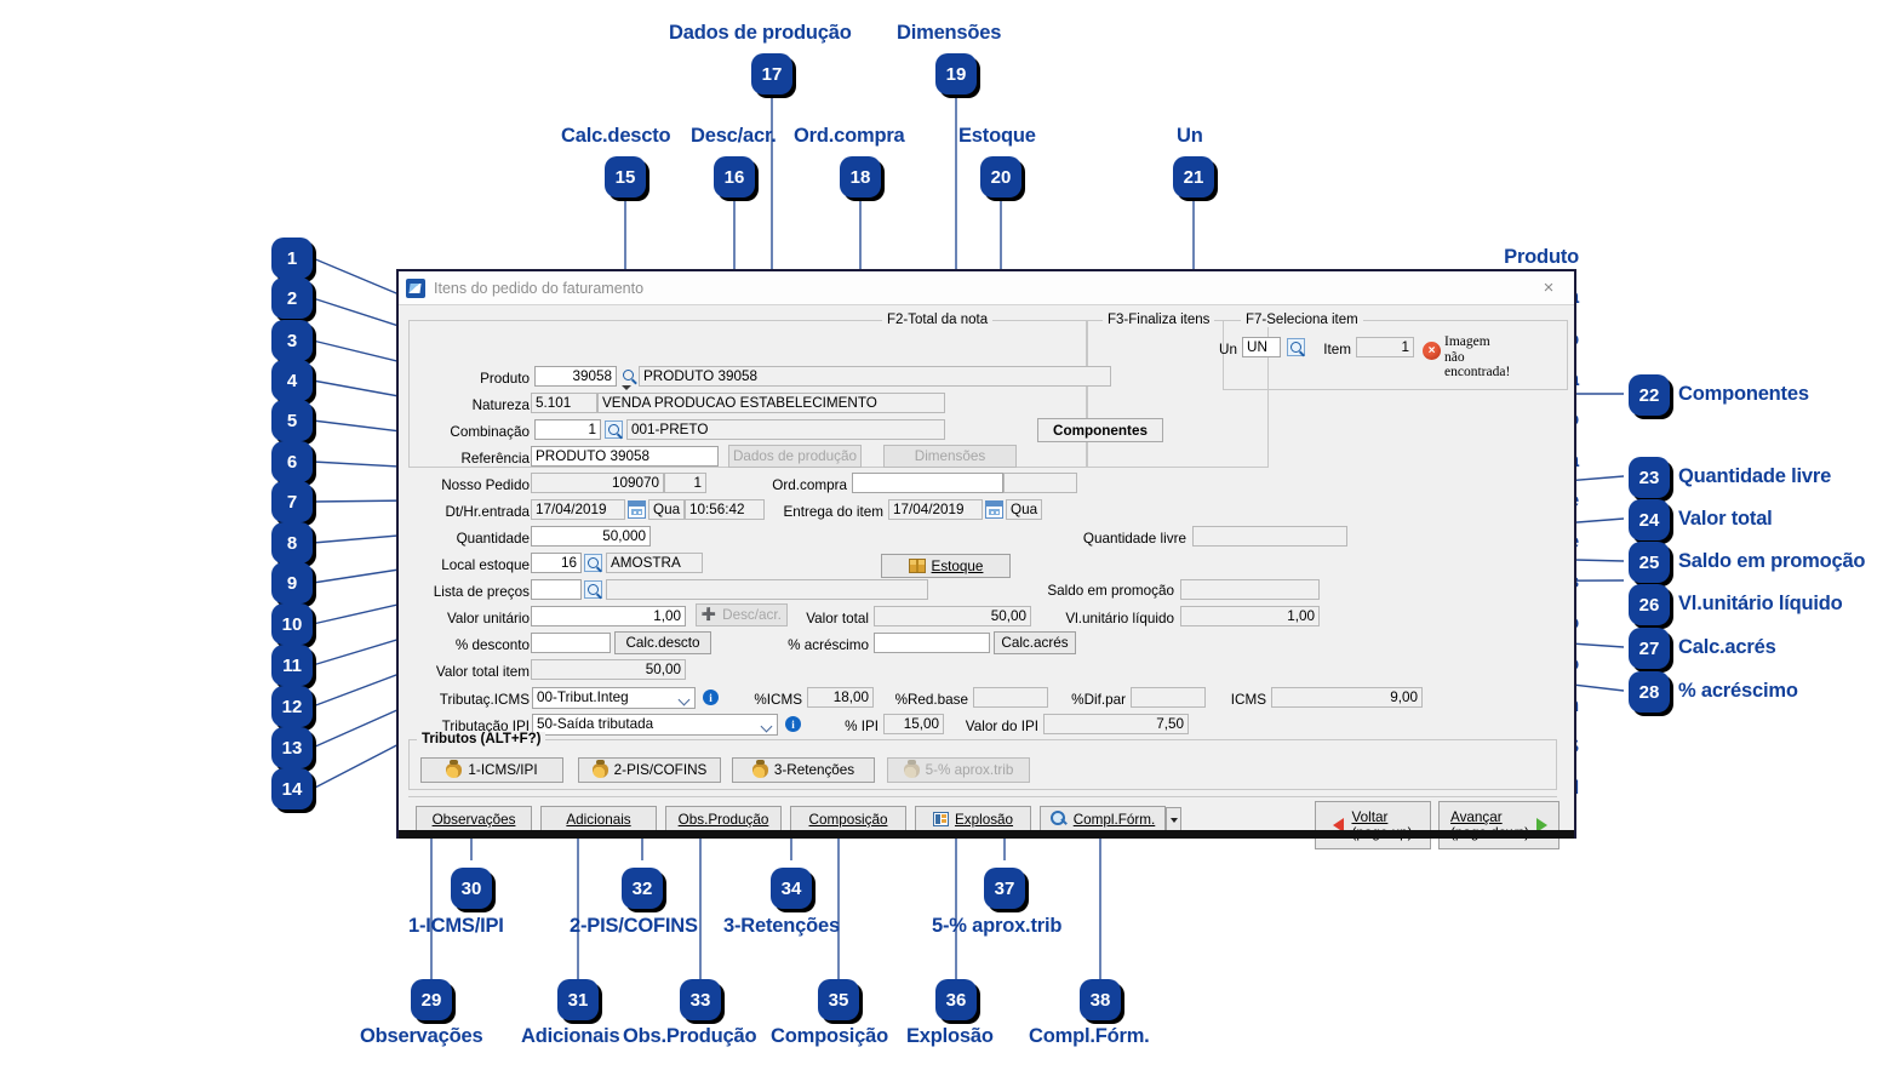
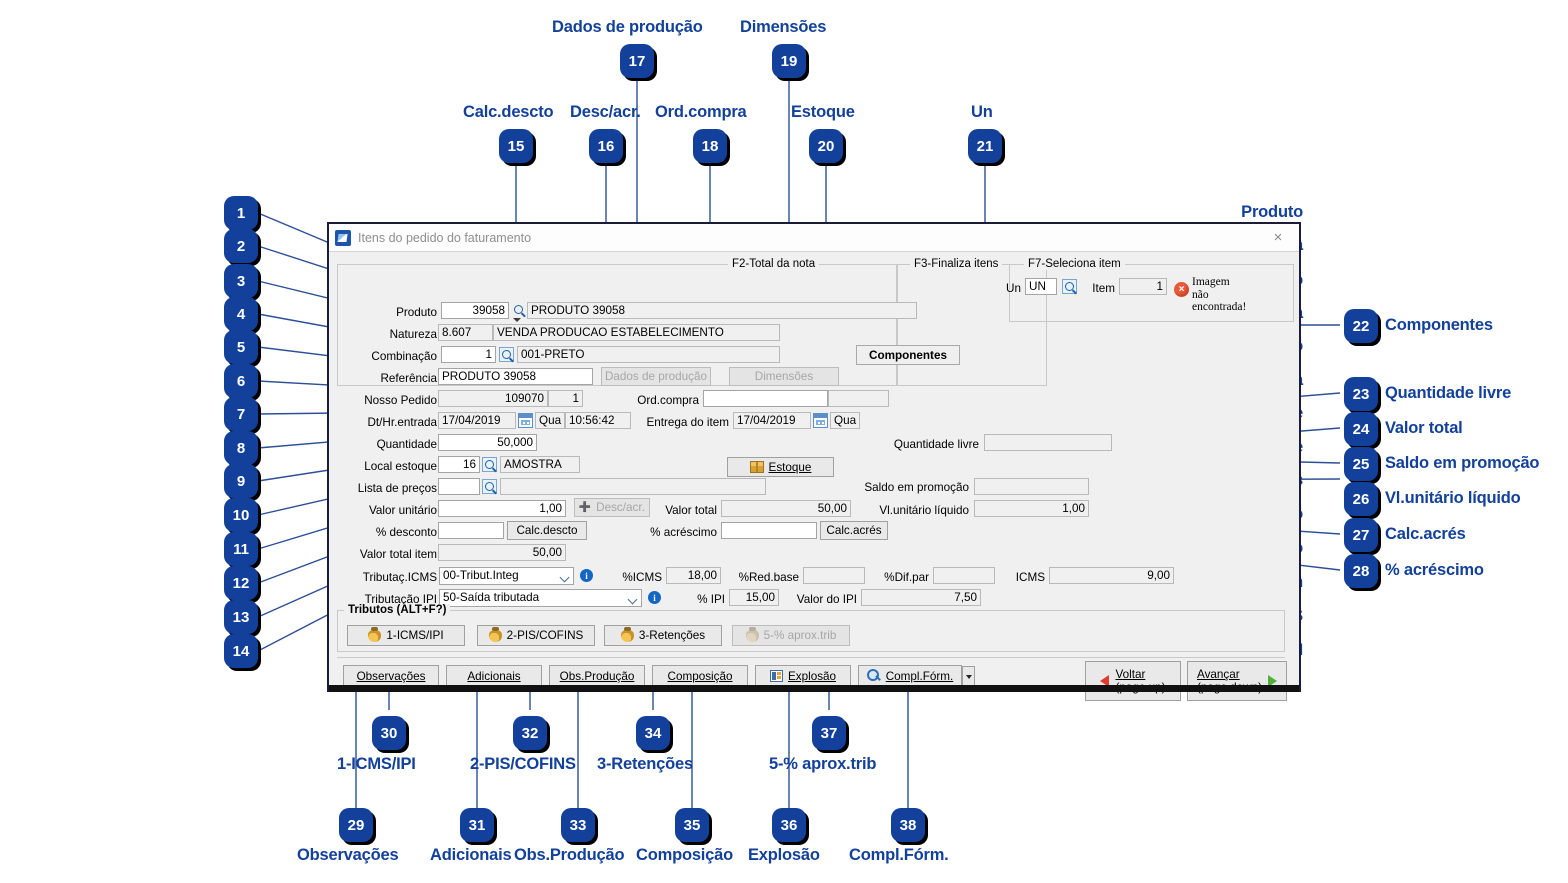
  Produto
  1
  2
  3
  4
  5
  6
  7
  8
  9
  10
  11
  12
  13
  14
  Calc.descto
  15
  Desc/acr.
  16
  Dados de produção
  17
  Ord.compra
  18
  Dimensões
  19
  Estoque
  20
  Un
  21
  22
  Componentes
  23
  Quantidade livre
  24
  Valor total
  25
  Saldo em promoção
  26
  Vl.unitário líquido
  27
  Calc.acrés
  28
  % acréscimo
  29
  Observações
  30
  1-ICMS/IPI
  31
  Adicionais
  32
  2-PIS/COFINS
  33
  Obs.Produção
  34
  3-Retenções
  35
  Composição
  36
  Explosão
  37
  5-% aprox.trib
  38
  Compl.Fórm.
  Itens do pedido do faturamento
  ×
  F2-Total da nota
  F3-Finaliza itens
  F7-Seleciona item
  Produto
  39058
  PRODUTO 39058
  Natureza
- 5.101
+ 8.607
  VENDA PRODUCAO ESTABELECIMENTO
  Combinação
  1
  001-PRETO
  Referência
  PRODUTO 39058
  Dados de produção
  Dimensões
  Nosso Pedido
  109070
  1
  Ord.compra
  Dt/Hr.entrada
  17/04/2019
  Qua
  10:56:42
  Entrega do item
  17/04/2019
  Qua
  Quantidade
  50,000
  Local estoque
  16
  AMOSTRA
  Lista de preços
  Valor unitário
  1,00
  ➕
  Desc/acr.
  % desconto
  Calc.descto
  Valor total item
  50,00
  Tributaç.ICMS
  00-Tribut.Integ
  i
  %ICMS
  18,00
  %Red.base
  %Dif.par
  ICMS
  9,00
  Tributação IPI
  50-Saída tributada
  i
  % IPI
  15,00
  Valor do IPI
  7,50
  Valor total
  50,00
  % acréscimo
  Calc.acrés
  Saldo em promoção
  Vl.unitário líquido
  1,00
  Quantidade livre
  Estoque
  Un
  UN
  Item
  1
  ×
  Imagem
  não
  encontrada!
  Componentes
  Tributos (ALT+F?)
  1-ICMS/IPI
  2-PIS/COFINS
  3-Retenções
  5-% aprox.trib
  Observações
  Adicionais
  Obs.Produção
  Composição
  Explosão
  Compl.Fórm.
  Voltar
  Avançar
